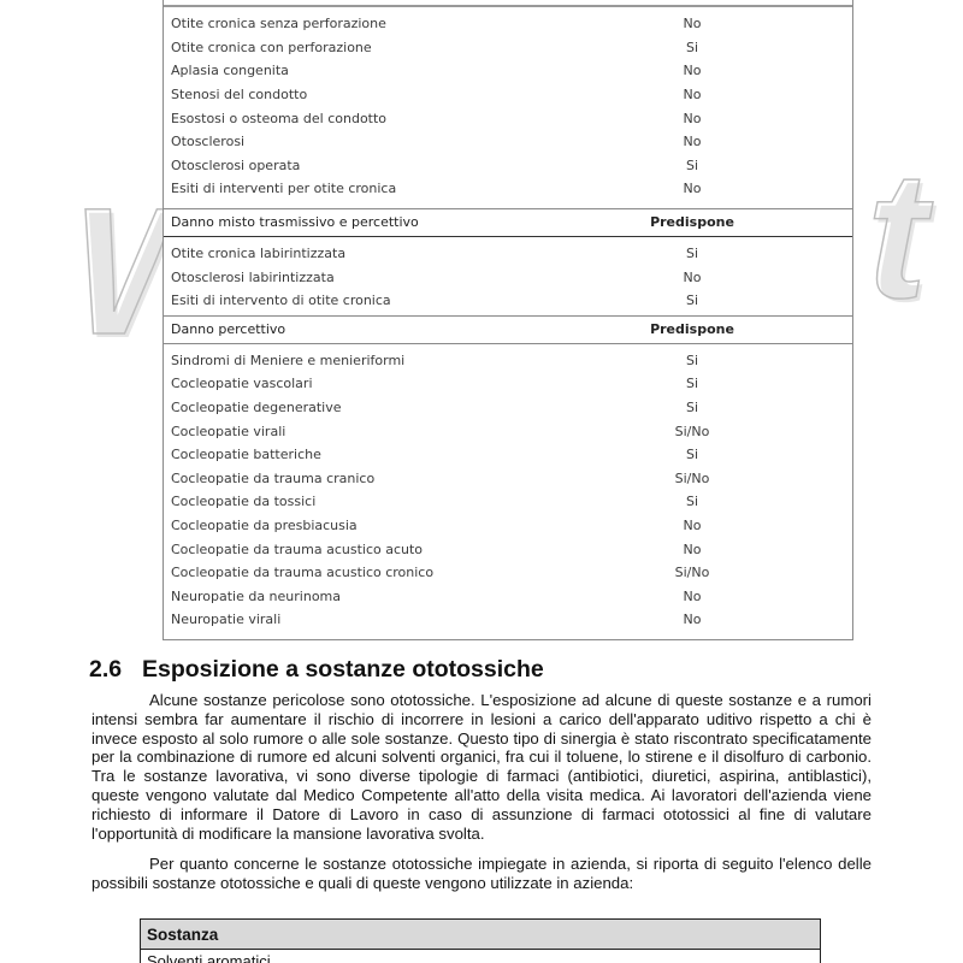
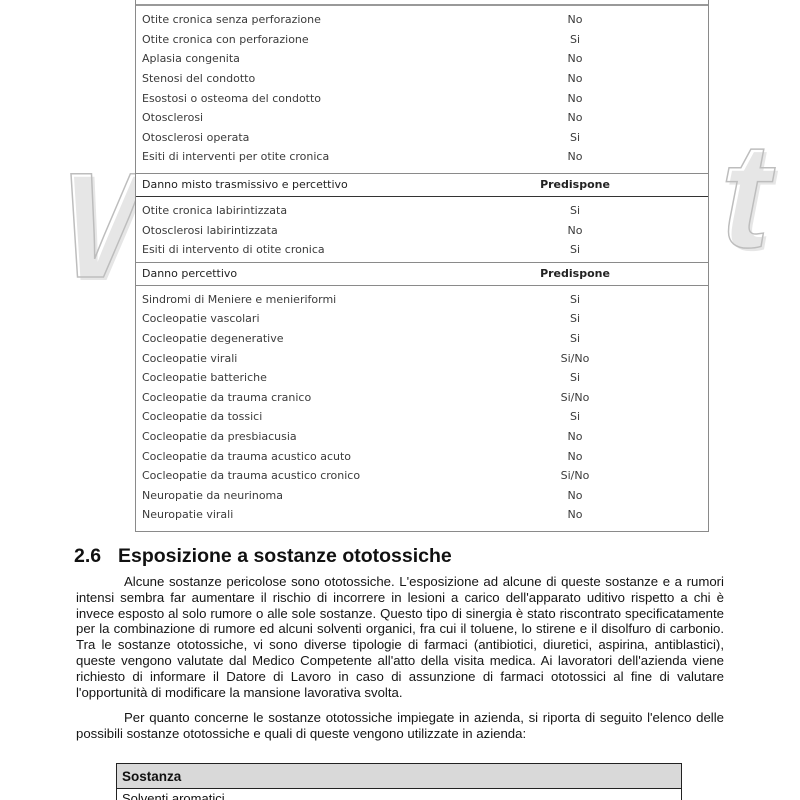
  W
  t
  Otite cronica senza perforazione
  No
  Otite cronica con perforazione
  Si
  Aplasia congenita
  No
  Stenosi del condotto
  No
  Esostosi o osteoma del condotto
  No
  Otosclerosi
  No
  Otosclerosi operata
  Si
  Esiti di interventi per otite cronica
  No
  Danno misto trasmissivo e percettivo
  Predispone
  Otite cronica labirintizzata
  Si
  Otosclerosi labirintizzata
  No
  Esiti di intervento di otite cronica
  Si
  Danno percettivo
  Predispone
  Sindromi di Meniere e menieriformi
  Si
  Cocleopatie vascolari
  Si
  Cocleopatie degenerative
  Si
  Cocleopatie virali
  Si/No
  Cocleopatie batteriche
  Si
  Cocleopatie da trauma cranico
  Si/No
  Cocleopatie da tossici
  Si
  Cocleopatie da presbiacusia
  No
  Cocleopatie da trauma acustico acuto
  No
  Cocleopatie da trauma acustico cronico
  Si/No
  Neuropatie da neurinoma
  No
  Neuropatie virali
  No
  2.6 Esposizione a sostanze ototossiche
- Alcune sostanze pericolose sono ototossiche. L'esposizione ad alcune di queste sostanze e a rumori intensi sembra far aumentare il rischio di incorrere in lesioni a carico dell'apparato uditivo rispetto a chi è invece esposto al solo rumore o alle sole sostanze. Questo tipo di sinergia è stato riscontrato specificatamente per la combinazione di rumore ed alcuni solventi organici, fra cui il toluene, lo stirene e il disolfuro di carbonio. Tra le sostanze lavorativa, vi sono diverse tipologie di farmaci (antibiotici, diuretici, aspirina, antiblastici), queste vengono valutate dal Medico Competente all'atto della visita medica. Ai lavoratori dell'azienda viene richiesto di informare il Datore di Lavoro in caso di assunzione di farmaci ototossici al fine di valutare l'opportunità di modificare la mansione lavorativa svolta.
+ Alcune sostanze pericolose sono ototossiche. L'esposizione ad alcune di queste sostanze e a rumori intensi sembra far aumentare il rischio di incorrere in lesioni a carico dell'apparato uditivo rispetto a chi è invece esposto al solo rumore o alle sole sostanze. Questo tipo di sinergia è stato riscontrato specificatamente per la combinazione di rumore ed alcuni solventi organici, fra cui il toluene, lo stirene e il disolfuro di carbonio. Tra le sostanze ototossiche, vi sono diverse tipologie di farmaci (antibiotici, diuretici, aspirina, antiblastici), queste vengono valutate dal Medico Competente all'atto della visita medica. Ai lavoratori dell'azienda viene richiesto di informare il Datore di Lavoro in caso di assunzione di farmaci ototossici al fine di valutare l'opportunità di modificare la mansione lavorativa svolta.
  Per quanto concerne le sostanze ototossiche impiegate in azienda, si riporta di seguito l'elenco delle possibili sostanze ototossiche e quali di queste vengono utilizzate in azienda:
  Sostanza
  Solventi aromatici
